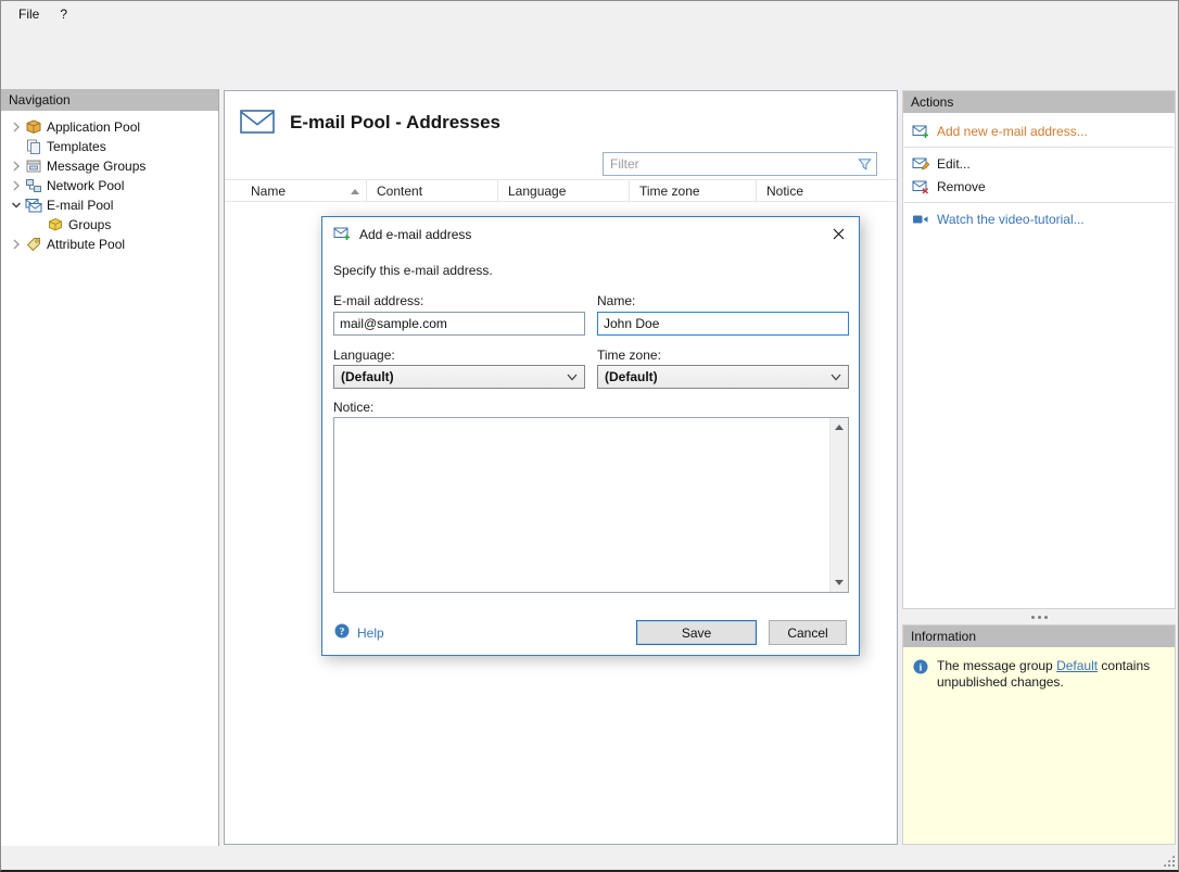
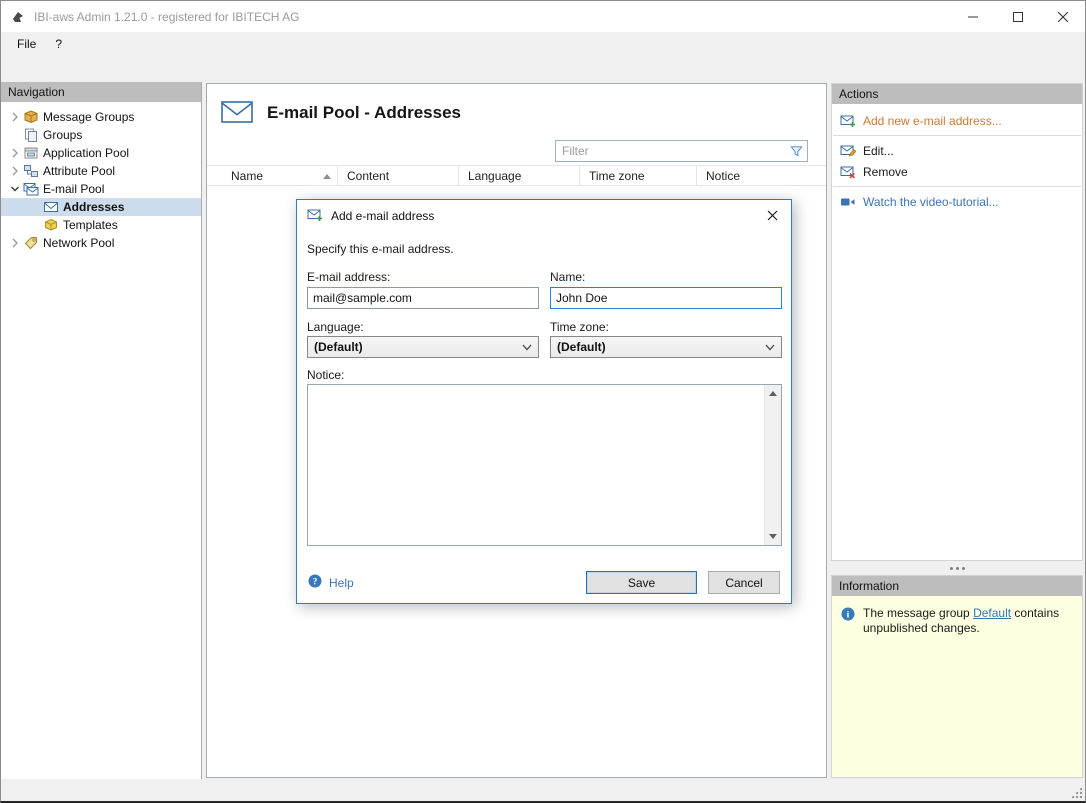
+ IBI-aws Admin 1.21.0 - registered for IBITECH AG
  File
  ?
  Navigation
- Application Pool
+ Message Groups
- Templates
+ Groups
- Message Groups
+ Application Pool
- Network Pool
+ Attribute Pool
  E-mail Pool
+ Addresses
- Groups
+ Templates
- Attribute Pool
+ Network Pool
  E-mail Pool - Addresses
  Filter
  Name
  Content
  Language
  Time zone
  Notice
  Actions
  Add new e-mail address...
  Edit...
  Remove
  Watch the video-tutorial...
  Information
  i
  The message group Default contains unpublished changes.
  Add e-mail address
  Specify this e-mail address.
  E-mail address:
  Name:
  mail@sample.com
  John Doe
  Language:
  Time zone:
  (Default)
  (Default)
  Notice:
  ?
  Help
  Save
  Cancel
